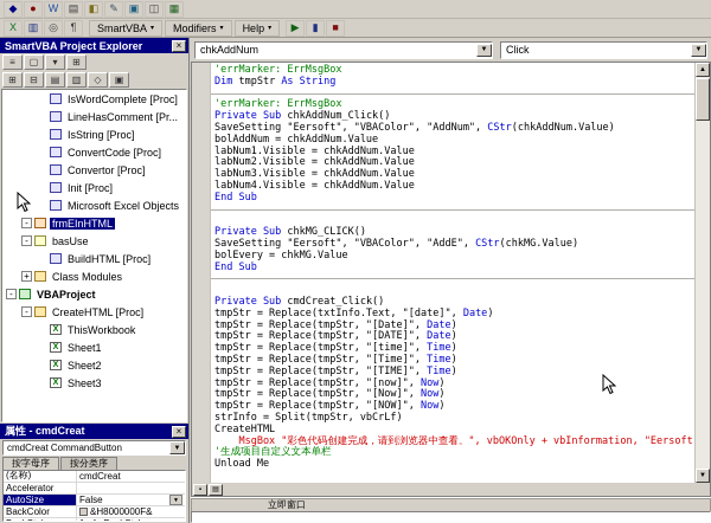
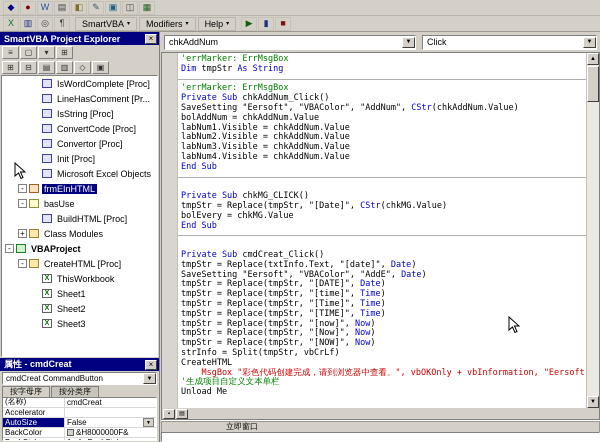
  ◆
  ●
  W
  ▤
  ◧
  ✎
  ▣
  ◫
  ▦
  X
  ▥
  ◎
  ¶
  SmartVBA
  Modifiers
  Help
  ▶
  ▮
  ■
  SmartVBA Project Explorer
  ×
  ≡
  ▢
  ▾
  ⊞
  ⊞
  ⊟
  ▤
  ▥
  ◇
  ▣
  IsWordComplete [Proc]
  LineHasComment [Pr...
  IsString [Proc]
  ConvertCode [Proc]
  Convertor [Proc]
  Init [Proc]
  Microsoft Excel Objects
  -
  frmEInHTML
  -
  basUse
  BuildHTML [Proc]
  +
  Class Modules
  -
  VBAProject
  -
  CreateHTML [Proc]
  ThisWorkbook
  Sheet1
  Sheet2
  Sheet3
  属性 - cmdCreat
  ×
  cmdCreat CommandButton
  按字母序
  按分类序
  (名称)
  cmdCreat
  Accelerator
  AutoSize
  False
  BackColor
  &H8000000F&
  chkAddNum
  Click
  'errMarker: ErrMsgBox
  Dim tmpStr As String
  'errMarker: ErrMsgBox
  Private Sub chkAddNum_Click()
  SaveSetting "Eersoft", "VBAColor", "AddNum", CStr(chkAddNum.Value)
  bolAddNum = chkAddNum.Value
  labNum1.Visible = chkAddNum.Value
  labNum2.Visible = chkAddNum.Value
  labNum3.Visible = chkAddNum.Value
  labNum4.Visible = chkAddNum.Value
  End Sub
  Private Sub chkMG_CLICK()
- SaveSetting "Eersoft", "VBAColor", "AddE", CStr(chkMG.Value)
+ tmpStr = Replace(tmpStr, "[Date]", CStr(chkMG.Value)
  bolEvery = chkMG.Value
  End Sub
  Private Sub cmdCreat_Click()
  tmpStr = Replace(txtInfo.Text, "[date]", Date)
- tmpStr = Replace(tmpStr, "[Date]", Date)
+ SaveSetting "Eersoft", "VBAColor", "AddE", Date)
  tmpStr = Replace(tmpStr, "[DATE]", Date)
  tmpStr = Replace(tmpStr, "[time]", Time)
  tmpStr = Replace(tmpStr, "[Time]", Time)
  tmpStr = Replace(tmpStr, "[TIME]", Time)
  tmpStr = Replace(tmpStr, "[now]", Now)
  tmpStr = Replace(tmpStr, "[Now]", Now)
  tmpStr = Replace(tmpStr, "[NOW]", Now)
  strInfo = Split(tmpStr, vbCrLf)
  CreateHTML
  MsgBox "彩色代码创建完成，请到浏览器中查看。", vbOKOnly + vbInformation, "Eersoft
  '生成项目自定义文本单栏
  Unload Me
  立即窗口
